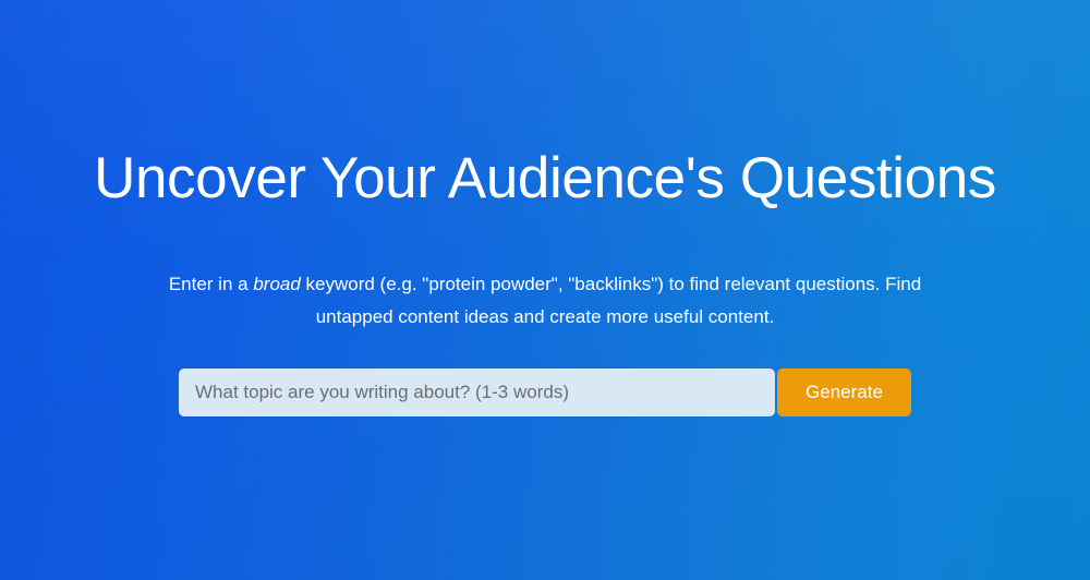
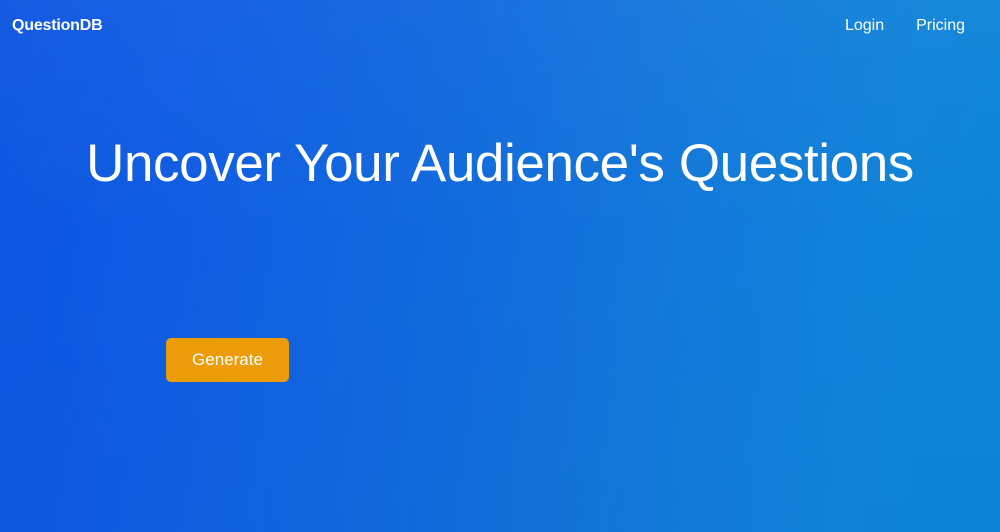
+ QuestionDB
+ Login
+ Pricing
  Uncover Your Audience's Questions
- Enter in a broad keyword (e.g. "protein powder", "backlinks") to find relevant questions. Find untapped content ideas and create more useful content.
- What topic are you writing about? (1-3 words)
  Generate
